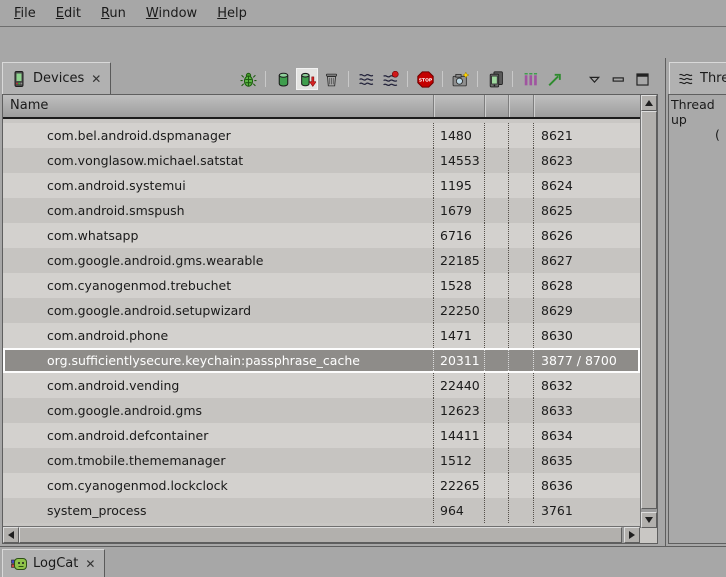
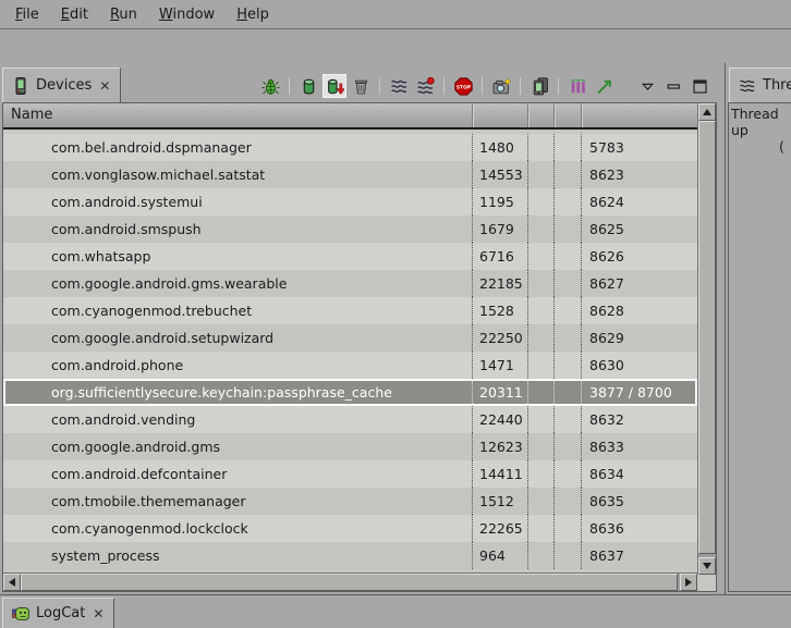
  File
  Edit
  Run
  Window
  Help
  Devices
  ✕
  Name
  com.bel.android.dspmanager
  1480
- 8621
+ 5783
  com.vonglasow.michael.satstat
  14553
  8623
  com.android.systemui
  1195
  8624
  com.android.smspush
  1679
  8625
  com.whatsapp
  6716
  8626
  com.google.android.gms.wearable
  22185
  8627
  com.cyanogenmod.trebuchet
  1528
  8628
  com.google.android.setupwizard
  22250
  8629
  com.android.phone
  1471
  8630
  org.sufficientlysecure.keychain:passphrase_cache
  20311
  3877 / 8700
  com.android.vending
  22440
  8632
  com.google.android.gms
  12623
  8633
  com.android.defcontainer
  14411
  8634
  com.tmobile.thememanager
  1512
  8635
  com.cyanogenmod.lockclock
  22265
  8636
  system_process
  964
- 3761
+ 8637
  Thread up
  (
  LogCat
  ✕
